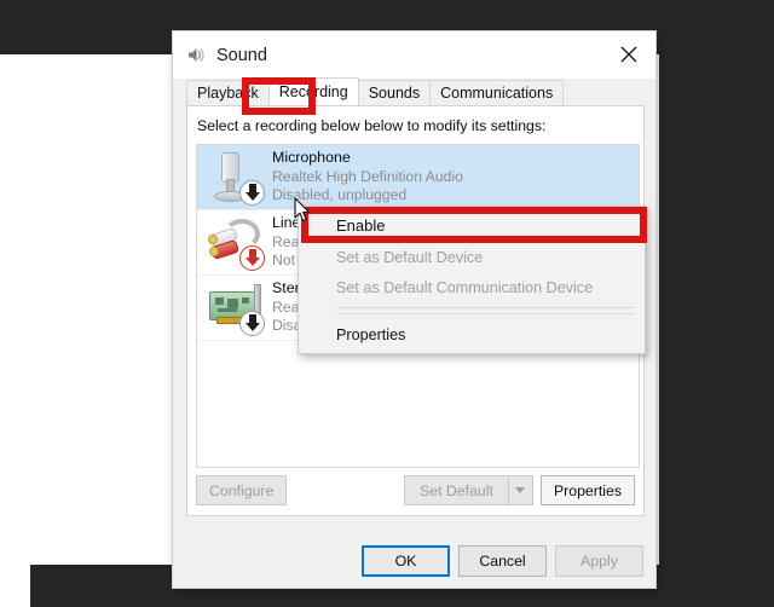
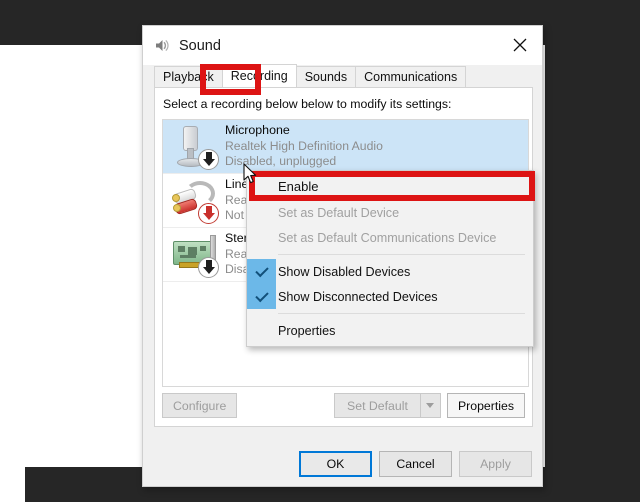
  Sound
  Playback
  Recording
  Sounds
  Communications
  Select a recording below below to modify its settings:
  Microphone
  Realtek High Definition Audio
  Disabled, unplugged
  Line
  Rea
  Not
  Ste
  Rea
  Dis
  Configure
  Set Default
  Properties
  OK
  Cancel
  Apply
  Enable
  Set as Default Device
- Set as Default Communication Device
+ Set as Default Communications Device
+ Show Disabled Devices
+ Show Disconnected Devices
  Properties
